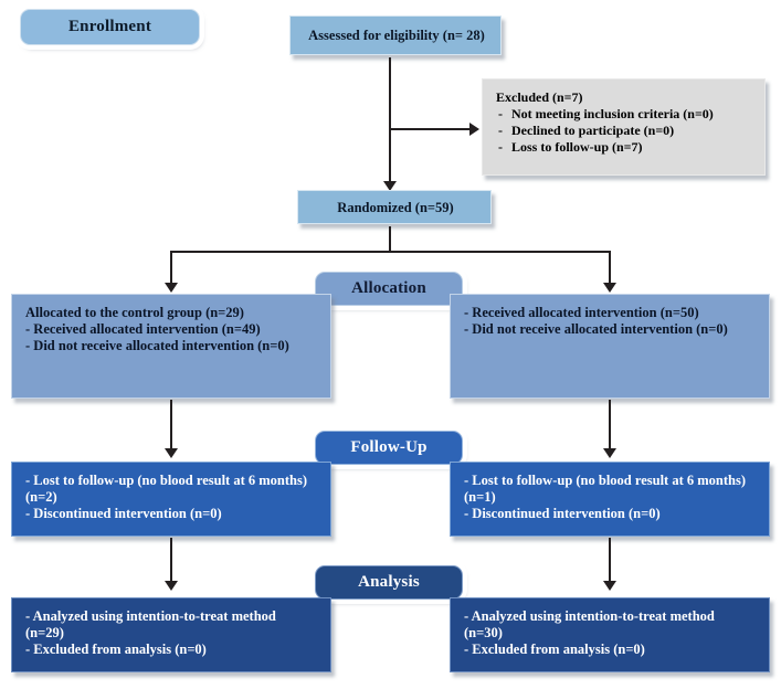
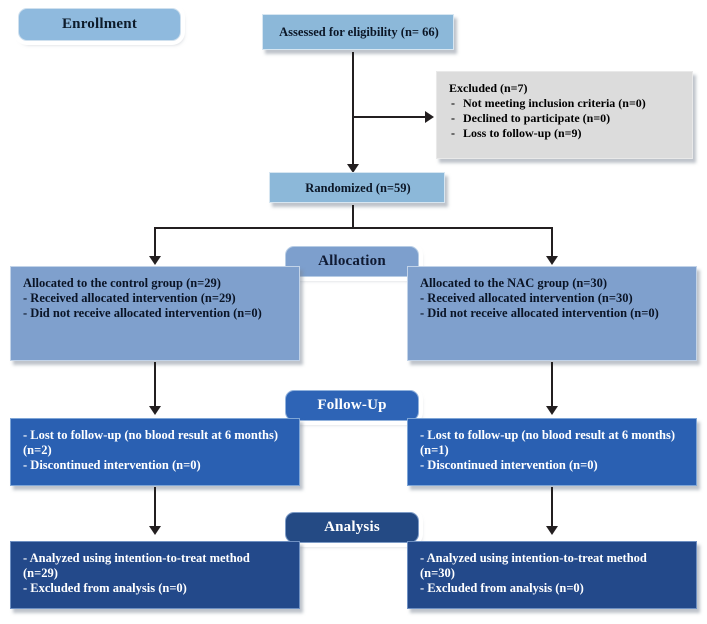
  Enrollment
- Assessed for eligibility (n= 28)
+ Assessed for eligibility (n= 66)
  Excluded (n=7)
  Not meeting inclusion criteria (n=0)
  Declined to participate (n=0)
- Loss to follow-up (n=7)
+ Loss to follow-up (n=9)
  Randomized (n=59)
  Allocation
  Allocated to the control group (n=29)
- - Received allocated intervention (n=49)
+ - Received allocated intervention (n=29)
  - Did not receive allocated intervention (n=0)
+ Allocated to the NAC group (n=30)
- - Received allocated intervention (n=50)
+ - Received allocated intervention (n=30)
  - Did not receive allocated intervention (n=0)
  Follow-Up
  - Lost to follow-up (no blood result at 6 months)
  (n=2)
  - Discontinued intervention (n=0)
  - Lost to follow-up (no blood result at 6 months)
  (n=1)
  - Discontinued intervention (n=0)
  Analysis
  - Analyzed using intention-to-treat method
  (n=29)
  - Excluded from analysis (n=0)
  - Analyzed using intention-to-treat method
  (n=30)
  - Excluded from analysis (n=0)
